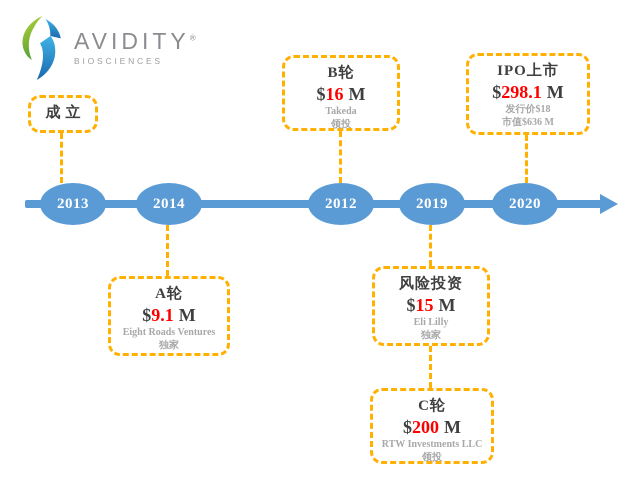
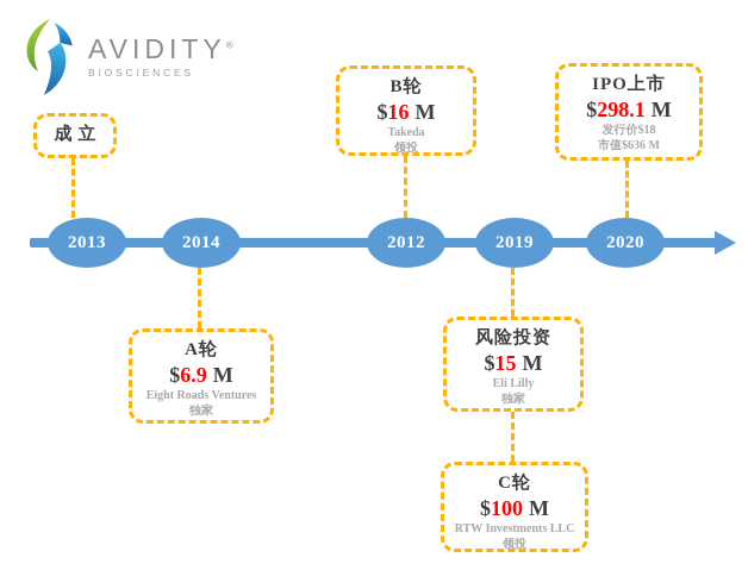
  AVIDITY®
  BIOSCIENCES
  2013
  2014
  2012
  2019
  2020
  成立
  B轮
  $16 M
  Takeda
  领投
  IPO上市
  $298.1 M
  发行价$18
  市值$636 M
  A轮
- $9.1 M
+ $6.9 M
  Eight Roads Ventures
  独家
  风险投资
  $15 M
  Eli Lilly
  独家
  C轮
- $200 M
+ $100 M
  RTW Investments LLC
  领投
